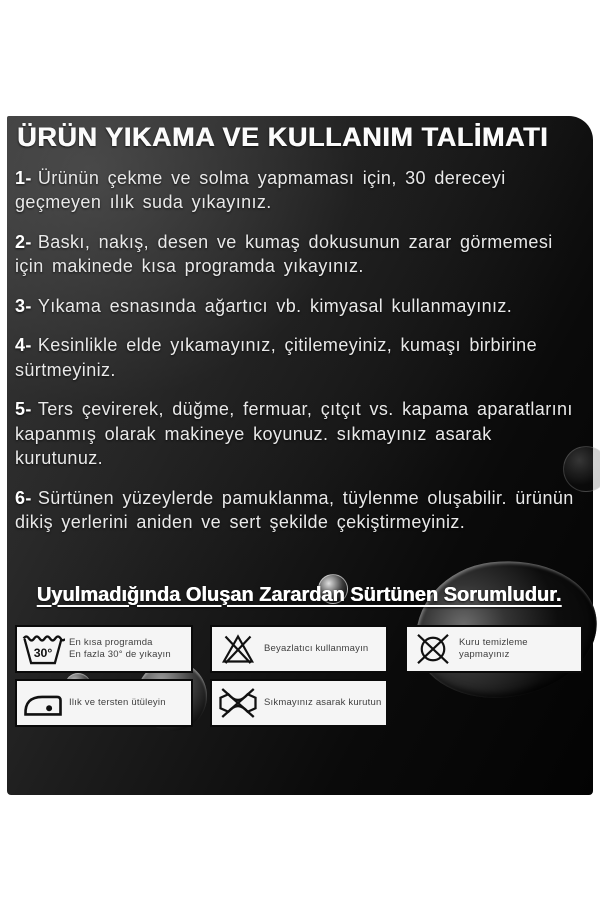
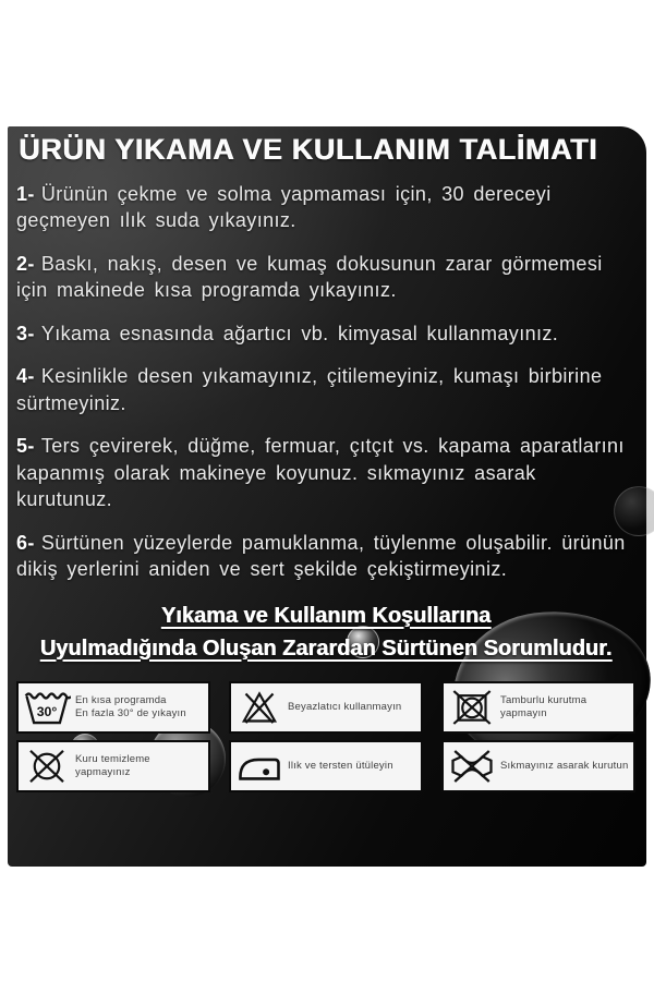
  ÜRÜN YIKAMA VE KULLANIM TALİMATI
  1- Ürünün çekme ve solma yapmaması için, 30 dereceyi geçmeyen ılık suda yıkayınız.
  2- Baskı, nakış, desen ve kumaş dokusunun zarar görmemesi için makinede kısa programda yıkayınız.
  3- Yıkama esnasında ağartıcı vb. kimyasal kullanmayınız.
- 4- Kesinlikle elde yıkamayınız, çitilemeyiniz, kumaşı birbirine sürtmeyiniz.
+ 4- Kesinlikle desen yıkamayınız, çitilemeyiniz, kumaşı birbirine sürtmeyiniz.
  5- Ters çevirerek, düğme, fermuar, çıtçıt vs. kapama aparatlarını kapanmış olarak makineye koyunuz. sıkmayınız asarak kurutunuz.
  6- Sürtünen yüzeylerde pamuklanma, tüylenme oluşabilir. ürünün dikiş yerlerini aniden ve sert şekilde çekiştirmeyiniz.
+ Yıkama ve Kullanım Koşullarına
  Uyulmadığında Oluşan Zarardan Sürtünen Sorumludur.
  30°
  En kısa programda
  En fazla 30° de yıkayın
  Beyazlatıcı kullanmayın
+ Tamburlu kurutma
+ yapmayın
  Kuru temizleme yapmayınız
  Ilık ve tersten ütüleyin
  Sıkmayınız asarak kurutun
